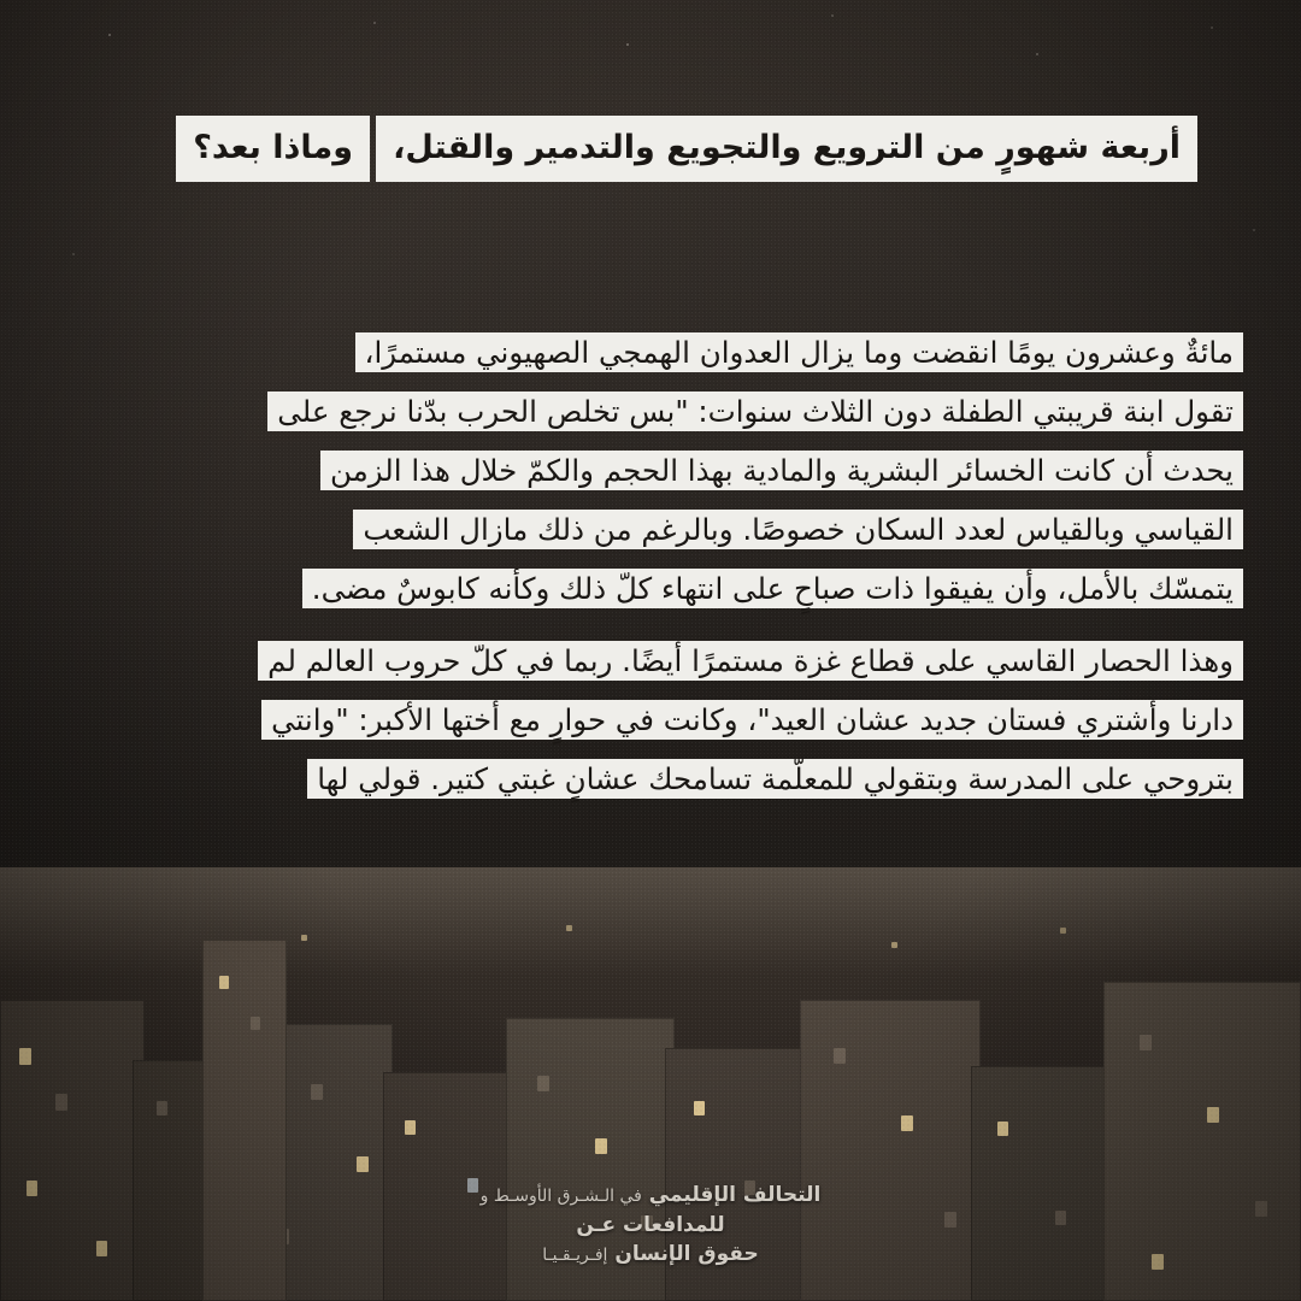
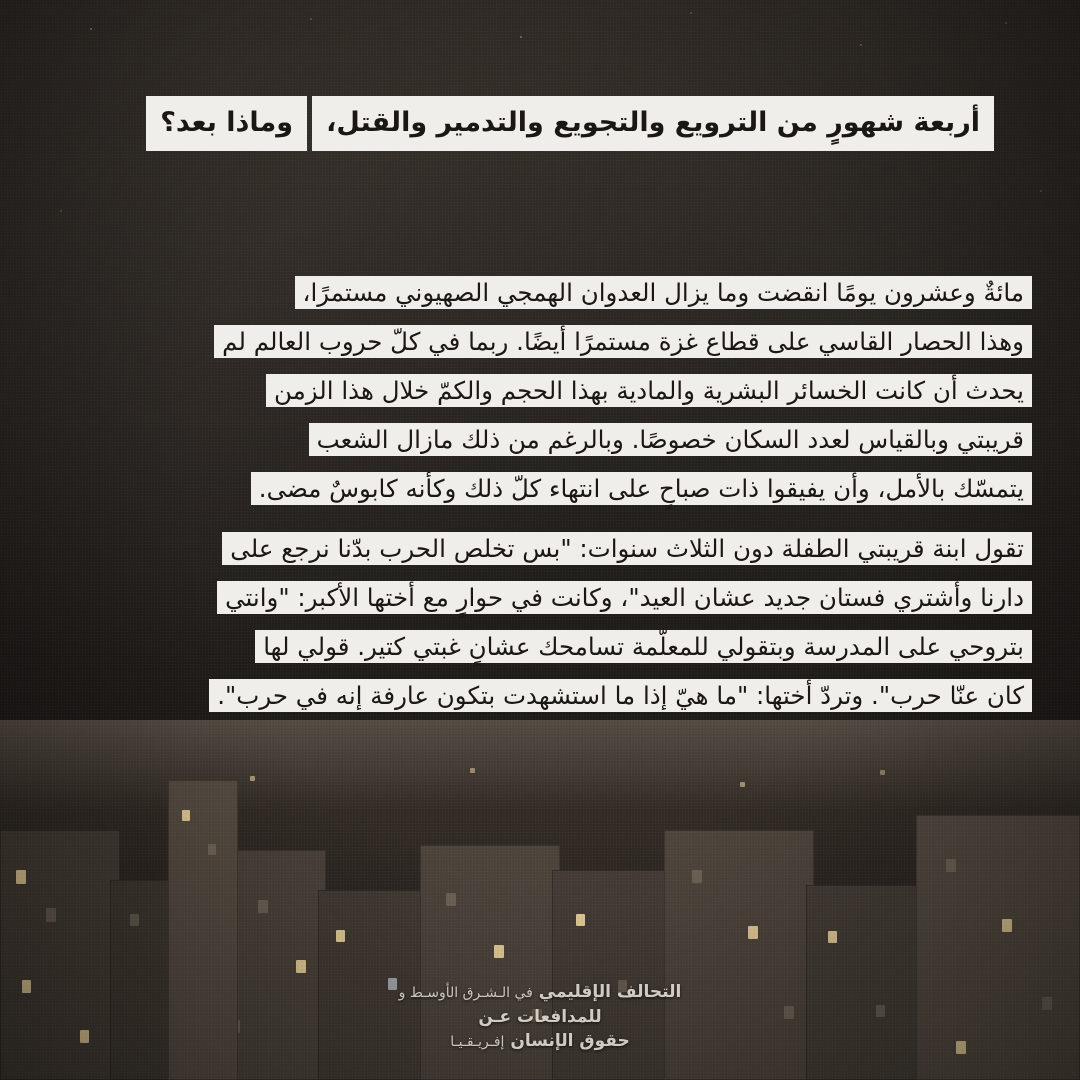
  أربعة شهورٍ من الترويع والتجويع والتدمير والقتل، وماذا بعد؟
  مائةٌ وعشرون يومًا انقضت وما يزال العدوان الهمجي الصهيوني مستمرًا،
- تقول ابنة قريبتي الطفلة دون الثلاث سنوات: "بس تخلص الحرب بدّنا نرجع على
+ وهذا الحصار القاسي على قطاع غزة مستمرًا أيضًا. ربما في كلّ حروب العالم لم
  يحدث أن كانت الخسائر البشرية والمادية بهذا الحجم والكمّ خلال هذا الزمن
- القياسي وبالقياس لعدد السكان خصوصًا. وبالرغم من ذلك مازال الشعب
+ قريبتي وبالقياس لعدد السكان خصوصًا. وبالرغم من ذلك مازال الشعب
  يتمسّك بالأمل، وأن يفيقوا ذات صباحٍ على انتهاء كلّ ذلك وكأنه كابوسٌ مضى.
- وهذا الحصار القاسي على قطاع غزة مستمرًا أيضًا. ربما في كلّ حروب العالم لم
+ تقول ابنة قريبتي الطفلة دون الثلاث سنوات: "بس تخلص الحرب بدّنا نرجع على
  دارنا وأشتري فستان جديد عشان العيد"، وكانت في حوارٍ مع أختها الأكبر: "وانتي
  بتروحي على المدرسة وبتقولي للمعلّمة تسامحك عشانٍ غبتي كتير. قولي لها
+ كان عنّا حرب". وتردّ أختها: "ما هيّ إذا ما استشهدت بتكون عارفة إنه في حرب".
  التحالف الإقليمي في الـشـرق الأوسـط و
  للمدافعات عـن
  حقوق الإنسان إفـريـقـيـا
